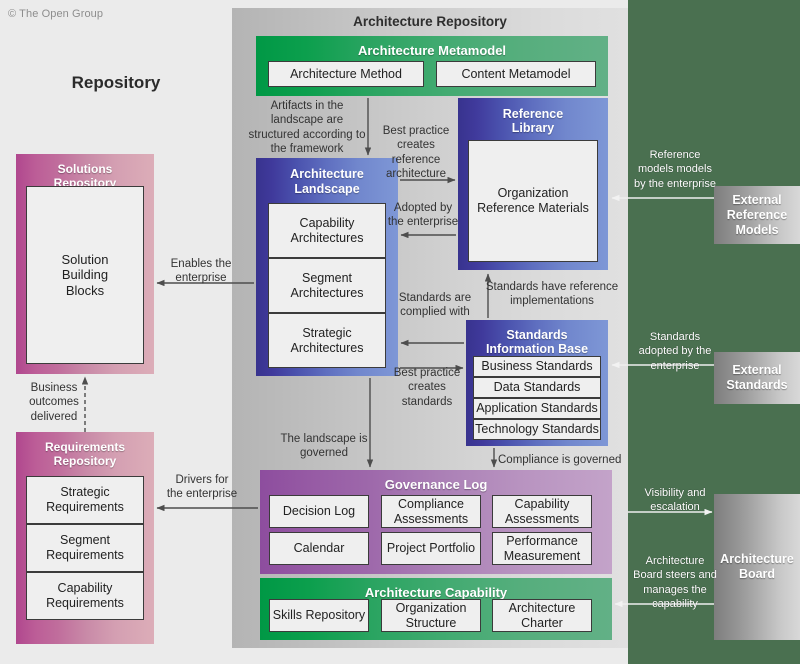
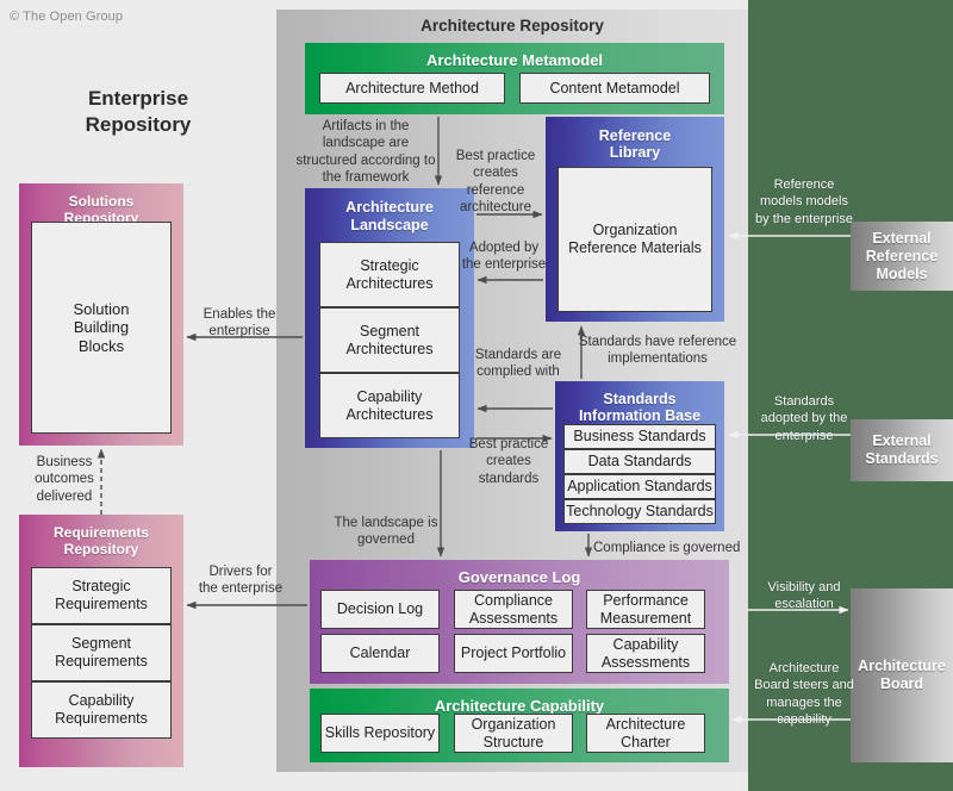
  © The Open Group
  Architecture Repository
+ Enterprise
  Repository
  Solutions
  Repository
  Solution
  Building
  Blocks
  Requirements
  Repository
  Strategic Requirements
  Segment Requirements
  Capability Requirements
  Architecture Metamodel
  Architecture Method
  Content Metamodel
  Architecture
  Landscape
- Capability Architectures
+ Strategic Architectures
  Segment Architectures
- Strategic Architectures
+ Capability Architectures
  Reference
  Library
  Organization Reference Materials
  Standards
  Information Base
  Business Standards
  Data Standards
  Application Standards
  Technology Standards
  Governance Log
  Decision Log
  Compliance Assessments
- Capability Assessments
+ Performance Measurement
  Calendar
  Project Portfolio
- Performance Measurement
+ Capability Assessments
  Architecture Capability
  Skills Repository
  Organization Structure
  Architecture Charter
  External Reference Models
  External Standards
  Architecture Board
  Artifacts in the landscape are structured according to the framework
  Best practice creates reference architecture
  Adopted by the enterprise
  Standards have reference implementations
  Standards are complied with
  Best practice creates standards
  The landscape is governed
  Compliance is governed
  Enables the enterprise
  Business outcomes delivered
  Drivers for the enterprise
  Reference models models by the enterprise
  Standards adopted by the enterprise
  Visibility and escalation
  Architecture Board steers and manages the capability
